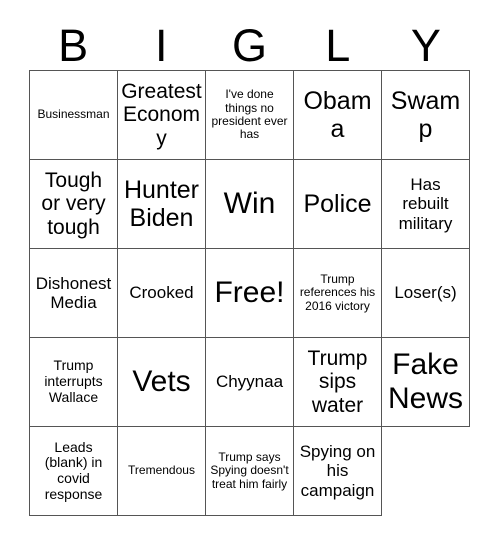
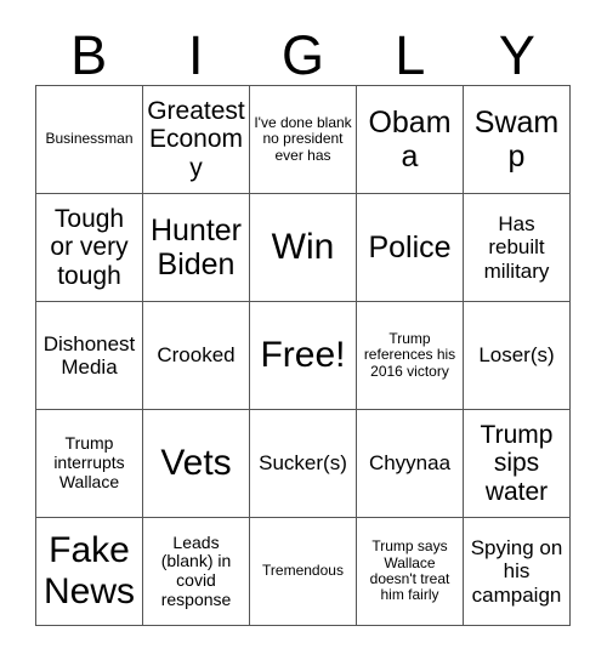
  B
  I
  G
  L
  Y
  Businessman
  Greatest Economy
- I've done things no president ever has
+ I've done blank no president ever has
  Obama
  Swamp
  Tough or very tough
  Hunter Biden
  Win
  Police
  Has rebuilt military
  Dishonest Media
  Crooked
  Free!
  Trump references his 2016 victory
  Loser(s)
  Trump interrupts Wallace
  Vets
+ Sucker(s)
  Chyynaa
  Trump sips water
  Fake News
  Leads (blank) in covid response
  Tremendous
- Trump says Spying doesn't treat him fairly
+ Trump says Wallace doesn't treat him fairly
  Spying on his campaign
